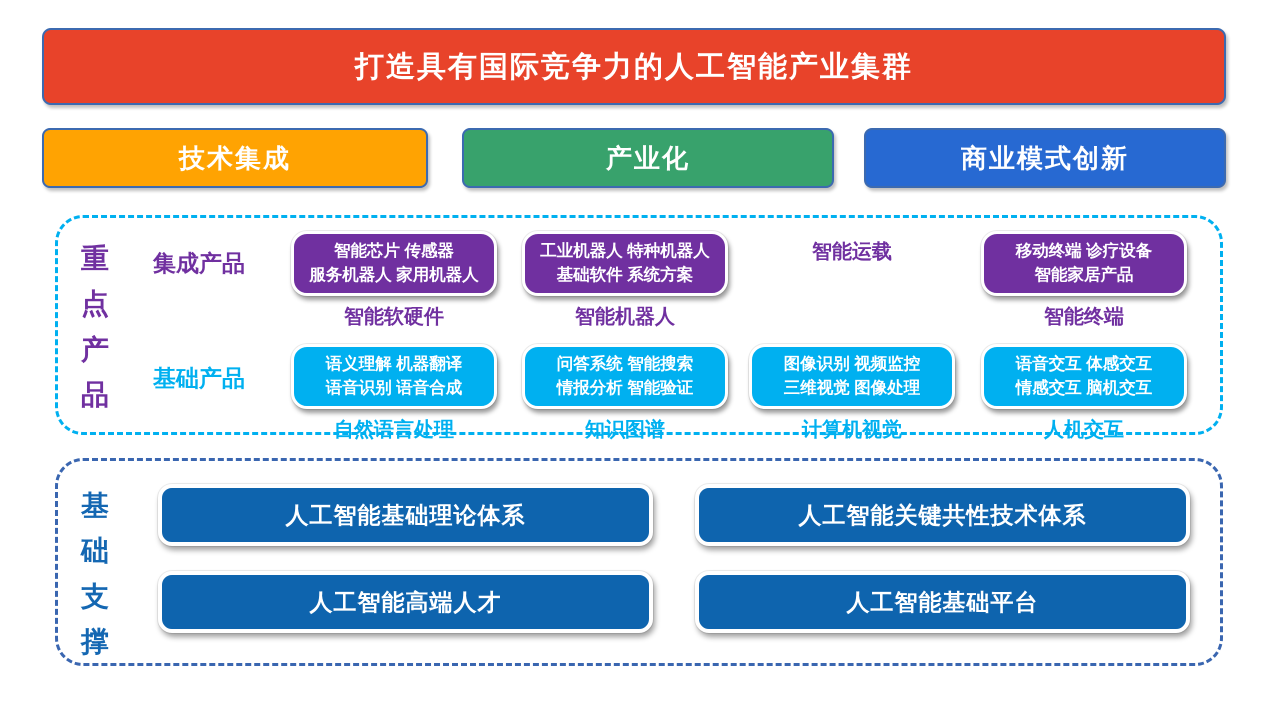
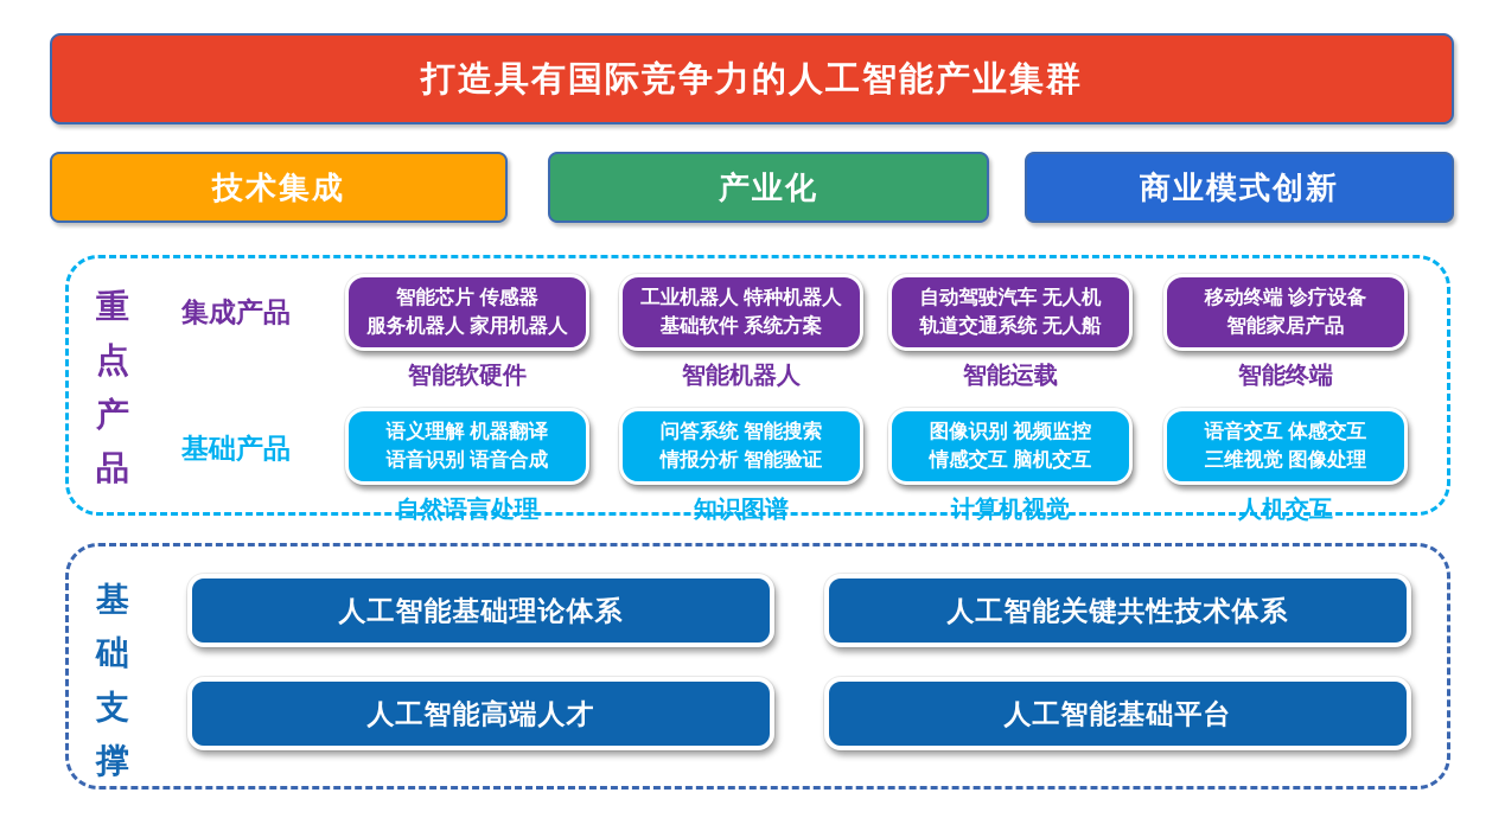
  打造具有国际竞争力的人工智能产业集群
  技术集成
  产业化
  商业模式创新
  重点产品
  集成产品
  基础产品
  智能芯片 传感器
  服务机器人 家用机器人
  智能软硬件
  工业机器人 特种机器人
  基础软件 系统方案
  智能机器人
+ 自动驾驶汽车 无人机
+ 轨道交通系统 无人船
  智能运载
  移动终端 诊疗设备
  智能家居产品
  智能终端
  语义理解 机器翻译
  语音识别 语音合成
  自然语言处理
  问答系统 智能搜索
  情报分析 智能验证
  知识图谱
  图像识别 视频监控
- 三维视觉 图像处理
+ 情感交互 脑机交互
  计算机视觉
  语音交互 体感交互
- 情感交互 脑机交互
+ 三维视觉 图像处理
  人机交互
  基础支撑
  人工智能基础理论体系
  人工智能关键共性技术体系
  人工智能高端人才
  人工智能基础平台
